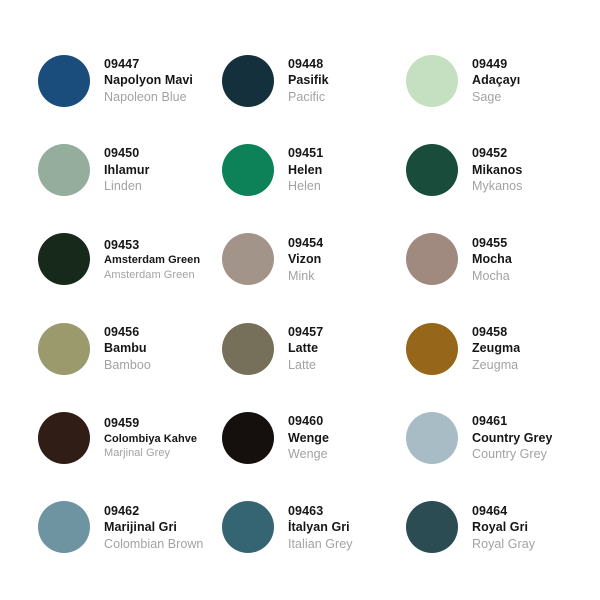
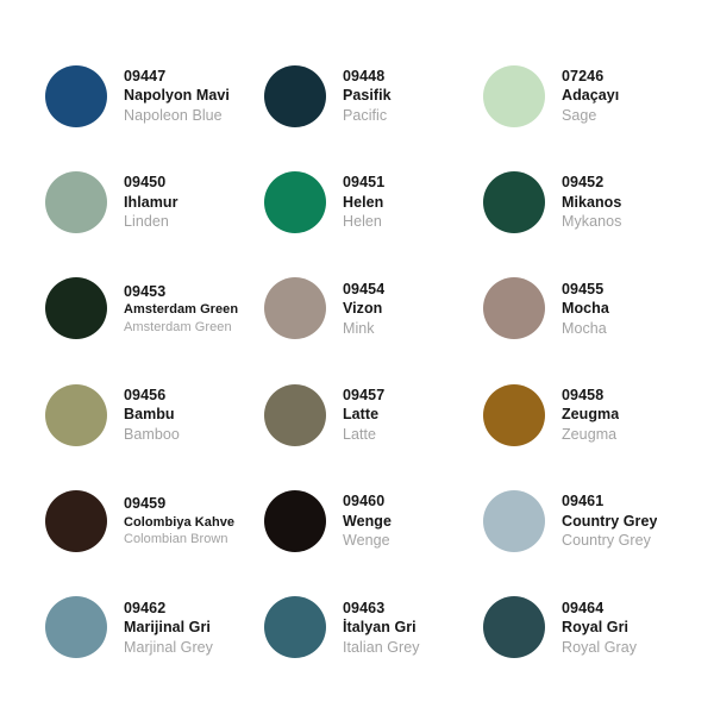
  09447
  Napolyon Mavi
  Napoleon Blue
  09448
  Pasifik
  Pacific
- 09449
+ 07246
  Adaçayı
  Sage
  09450
  Ihlamur
  Linden
  09451
  Helen
  Helen
  09452
  Mikanos
  Mykanos
  09453
  Amsterdam Green
  Amsterdam Green
  09454
  Vizon
  Mink
  09455
  Mocha
  Mocha
  09456
  Bambu
  Bamboo
  09457
  Latte
  Latte
  09458
  Zeugma
  Zeugma
  09459
  Colombiya Kahve
- Marjinal Grey
+ Colombian Brown
  09460
  Wenge
  Wenge
  09461
  Country Grey
  Country Grey
  09462
  Marijinal Gri
- Colombian Brown
+ Marjinal Grey
  09463
  İtalyan Gri
  Italian Grey
  09464
  Royal Gri
  Royal Gray
